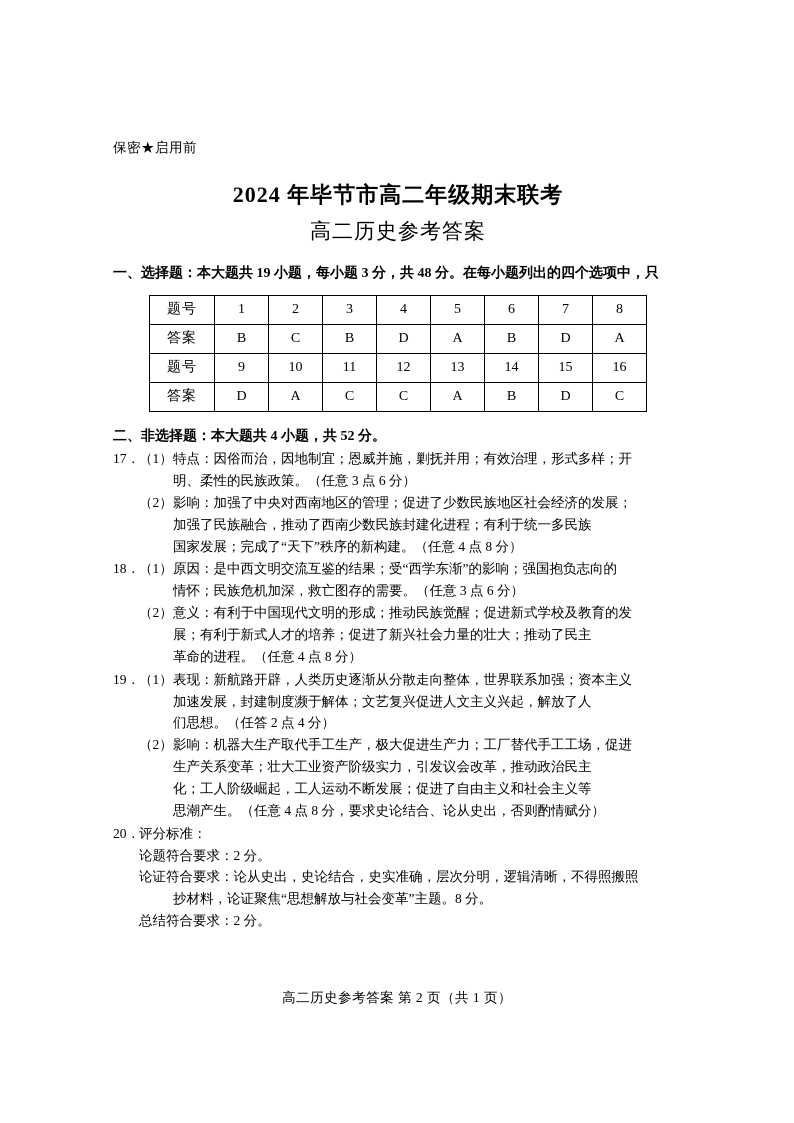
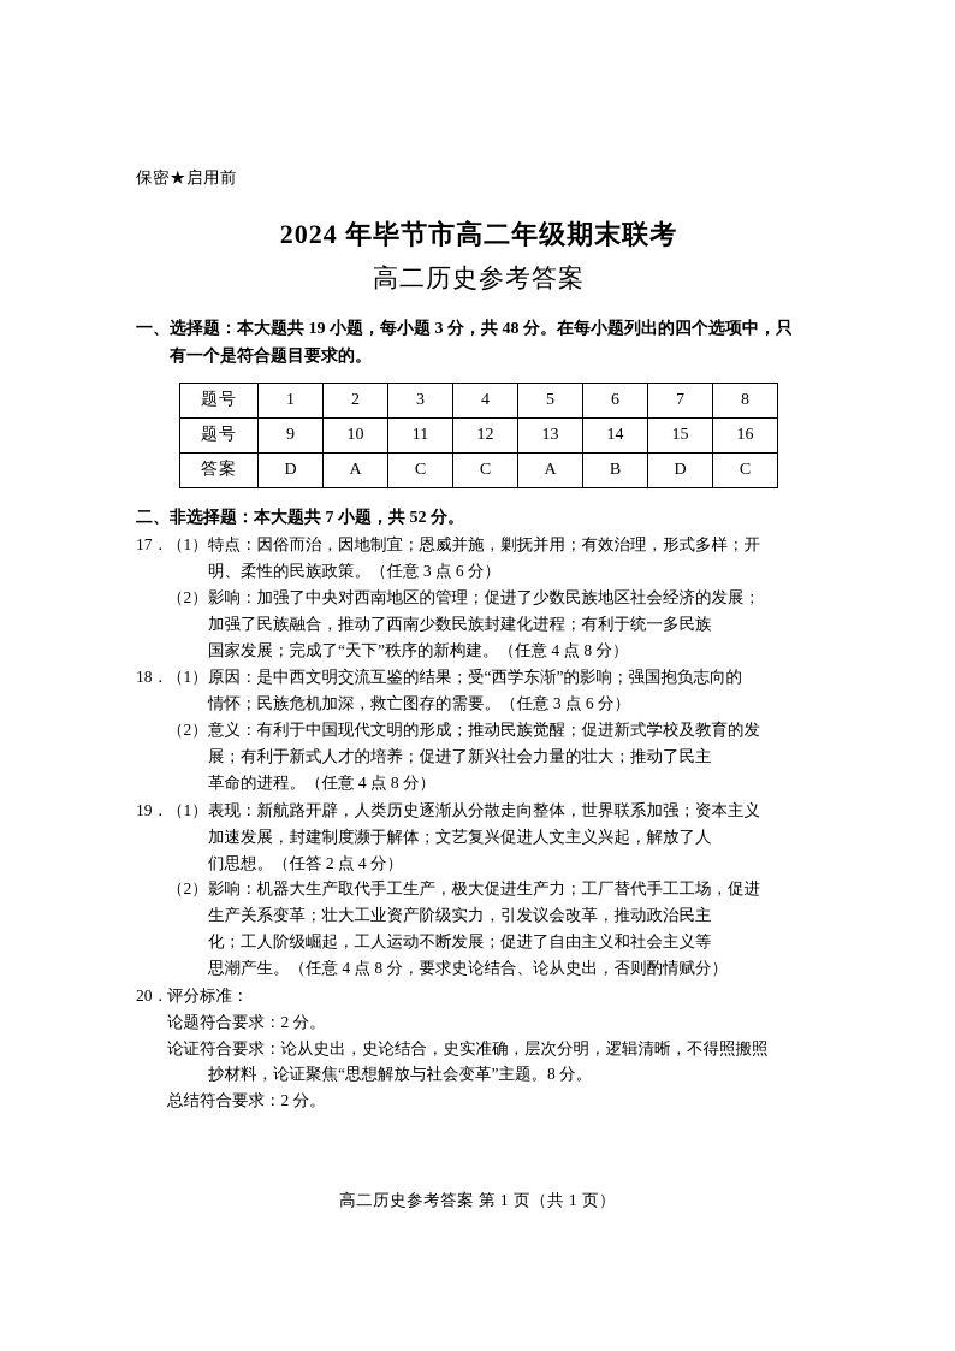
  保密★启用前
  2024 年毕节市高二年级期末联考
  高二历史参考答案
  一、选择题：本大题共 19 小题，每小题 3 分，共 48 分。在每小题列出的四个选项中，只
+ 有一个是符合题目要求的。
  题号	1	2	3	4	5	6	7	8
- 答案	B	C	B	D	A	B	D	A
  题号	9	10	11	12	13	14	15	16
  答案	D	A	C	C	A	B	D	C
- 二、非选择题：本大题共 4 小题，共 52 分。
+ 二、非选择题：本大题共 7 小题，共 52 分。
  17．
  （1）
  特点：因俗而治，因地制宜；恩威并施，剿抚并用；有效治理，形式多样；开
  明、柔性的民族政策。（任意 3 点 6 分）
  （2）
  影响：加强了中央对西南地区的管理；促进了少数民族地区社会经济的发展；
  加强了民族融合，推动了西南少数民族封建化进程；有利于统一多民族
  国家发展；完成了“天下”秩序的新构建。（任意 4 点 8 分）
  18．
  （1）
  原因：是中西文明交流互鉴的结果；受“西学东渐”的影响；强国抱负志向的
  情怀；民族危机加深，救亡图存的需要。（任意 3 点 6 分）
  （2）
  意义：有利于中国现代文明的形成；推动民族觉醒；促进新式学校及教育的发
  展；有利于新式人才的培养；促进了新兴社会力量的壮大；推动了民主
  革命的进程。（任意 4 点 8 分）
  19．
  （1）
  表现：新航路开辟，人类历史逐渐从分散走向整体，世界联系加强；资本主义
  加速发展，封建制度濒于解体；文艺复兴促进人文主义兴起，解放了人
  们思想。（任答 2 点 4 分）
  （2）
  影响：机器大生产取代手工生产，极大促进生产力；工厂替代手工工场，促进
  生产关系变革；壮大工业资产阶级实力，引发议会改革，推动政治民主
  化；工人阶级崛起，工人运动不断发展；促进了自由主义和社会主义等
  思潮产生。（任意 4 点 8 分，要求史论结合、论从史出，否则酌情赋分）
  20．
  评分标准：
  论题符合要求：2 分。
  论证符合要求：论从史出，史论结合，史实准确，层次分明，逻辑清晰，不得照搬照
  抄材料，论证聚焦“思想解放与社会变革”主题。8 分。
  总结符合要求：2 分。
- 高二历史参考答案 第 2 页（共 1 页）
+ 高二历史参考答案 第 1 页（共 1 页）
